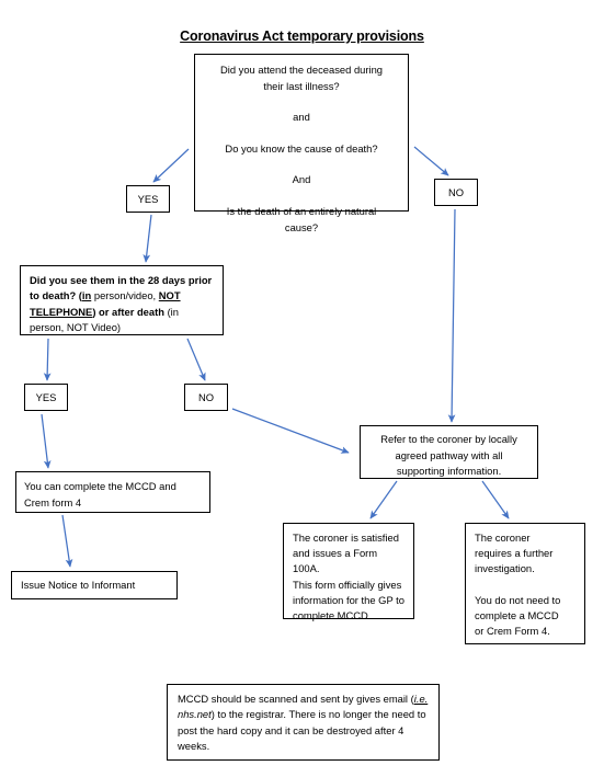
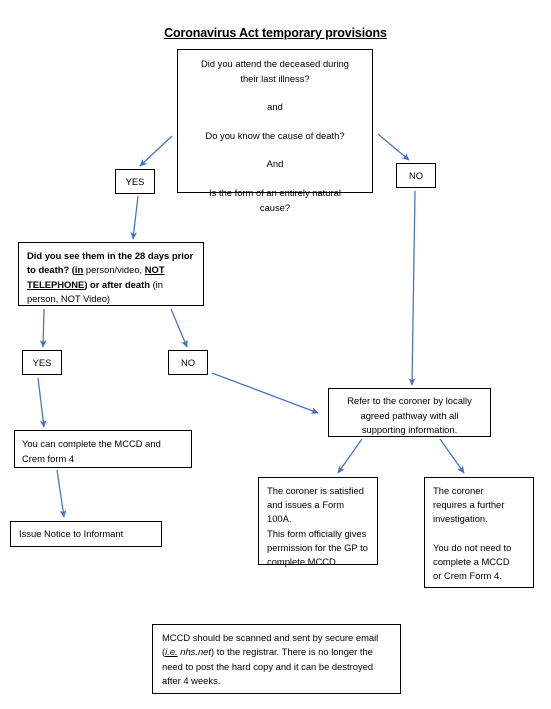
  Coronavirus Act temporary provisions
  Did you attend the deceased during
- their last illness? and Do you know the cause of death? And Is the death of an entirely natural
+ their last illness? and Do you know the cause of death? And Is the form of an entirely natural
  cause?
  YES
  NO
  Did you see them in the 28 days prior to death? (in person/video, NOT TELEPHONE) or after death (in person, NOT Video)
  YES
  NO
  You can complete the MCCD and
  Crem form 4
  Issue Notice to Informant
  Refer to the coroner by locally
  agreed pathway with all
  supporting information.
  The coroner is satisfied
  and issues a Form 100A.
  This form officially gives
- information for the GP to
+ permission for the GP to
  complete MCCD.
  The coroner
  requires a further
  investigation. You do not need to
  complete a MCCD
  or Crem Form 4.
- MCCD should be scanned and sent by gives email (i.e. nhs.net) to the registrar. There is no longer the need to post the hard copy and it can be destroyed after 4 weeks.
+ MCCD should be scanned and sent by secure email (i.e. nhs.net) to the registrar. There is no longer the need to post the hard copy and it can be destroyed after 4 weeks.
